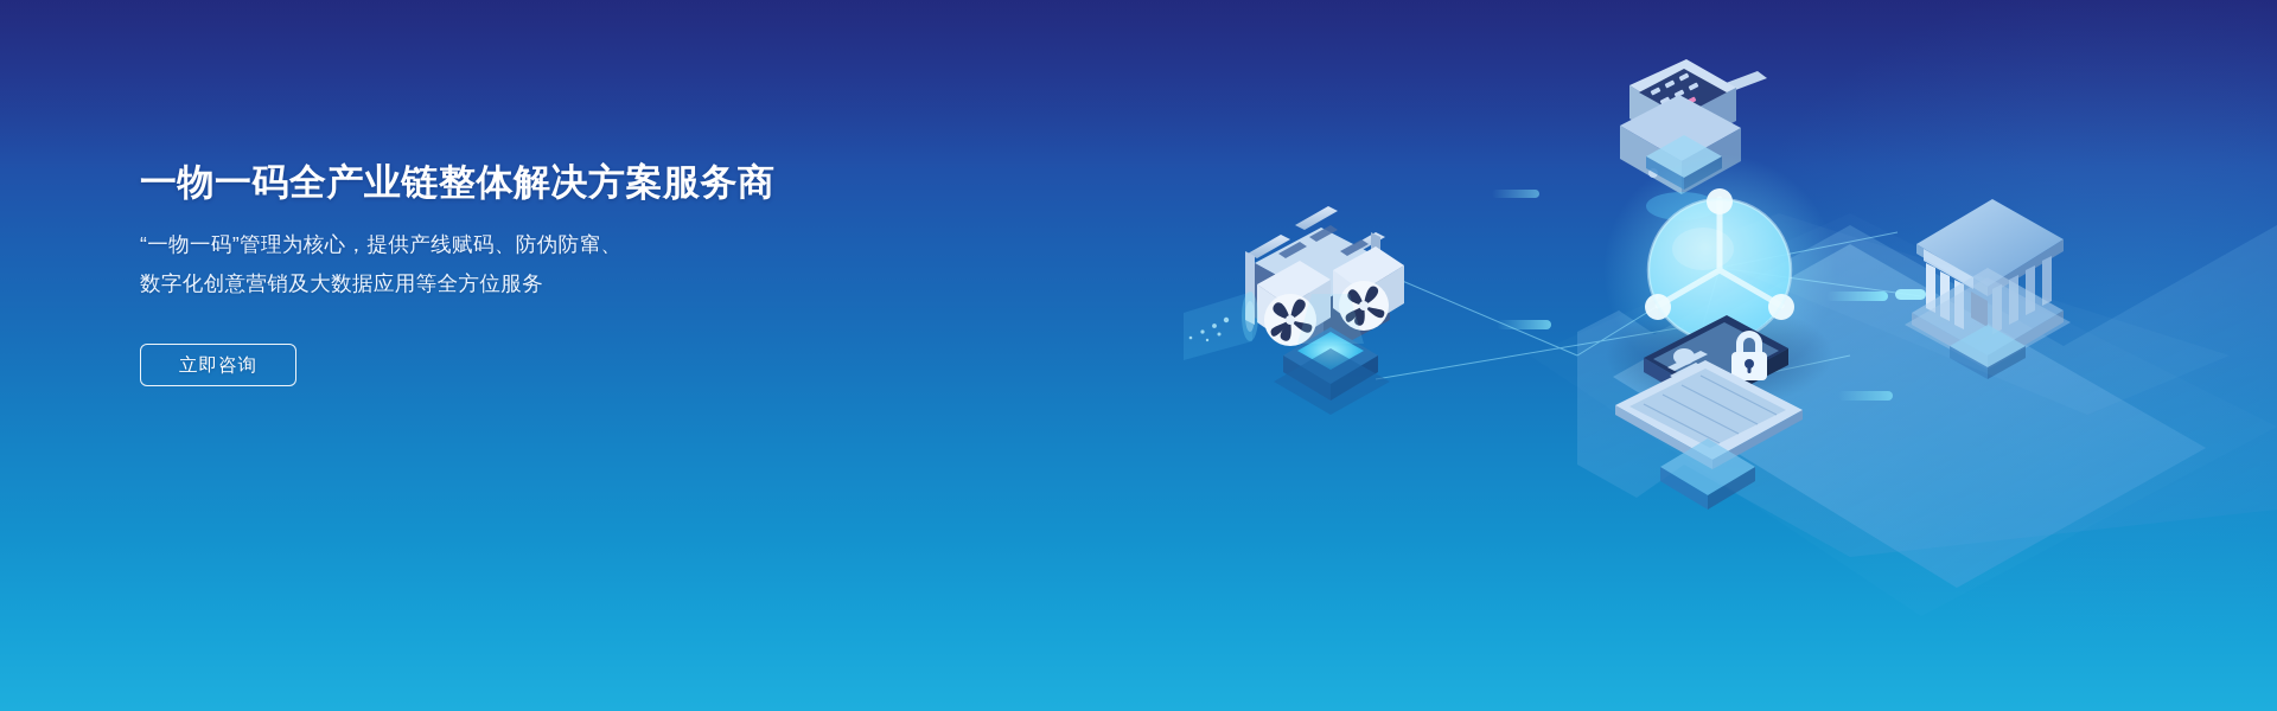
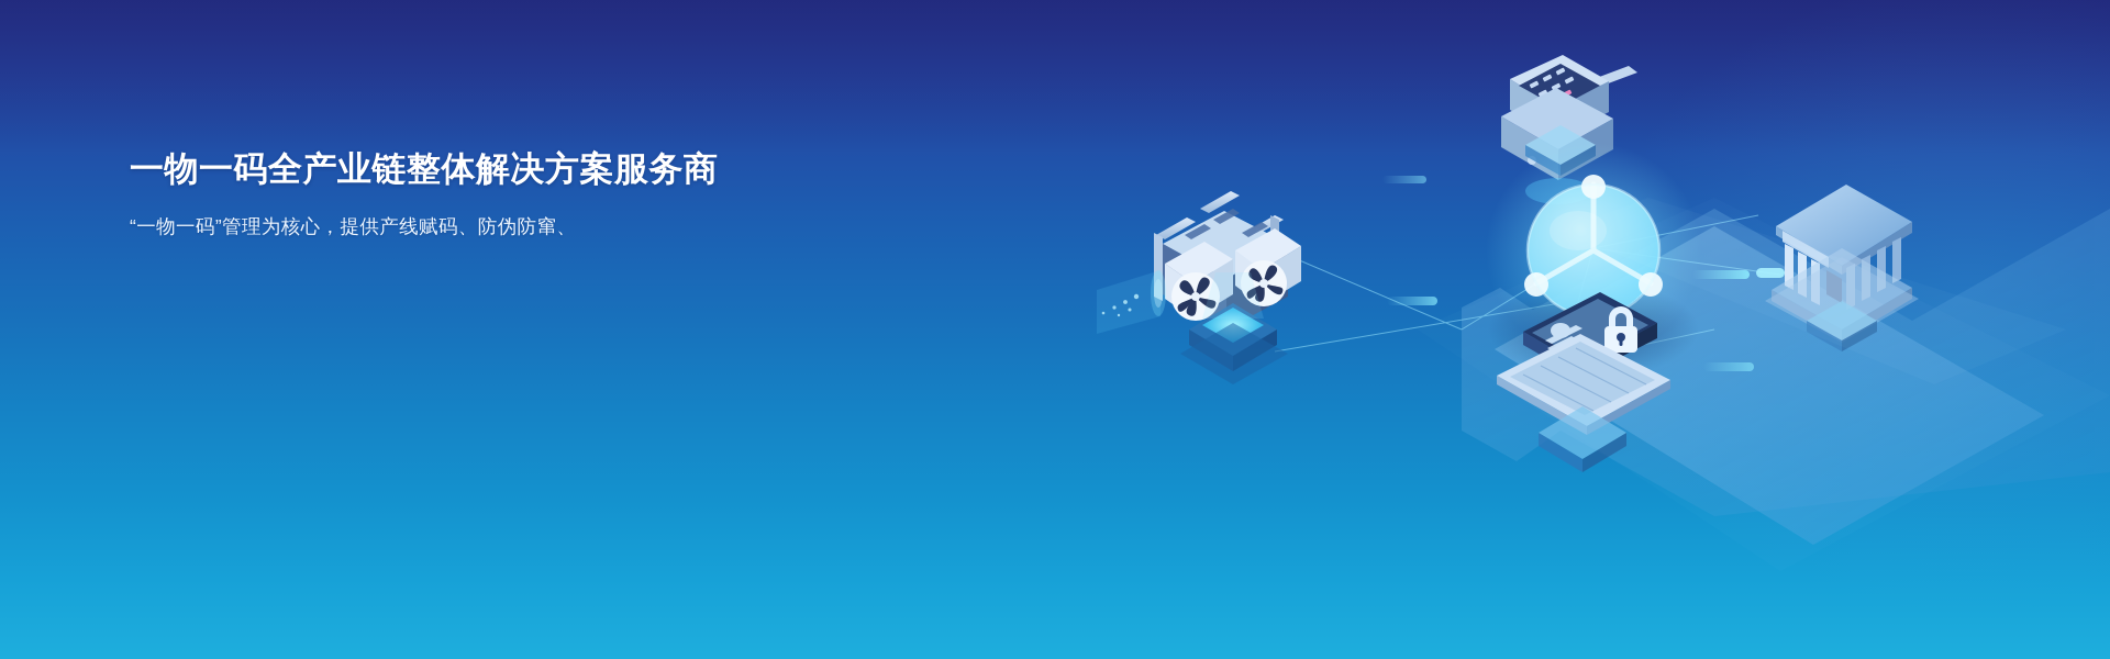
  一物一码全产业链整体解决方案服务商
  “一物一码”管理为核心，提供产线赋码、防伪防窜、
- 数字化创意营销及大数据应用等全方位服务
- 立即咨询
